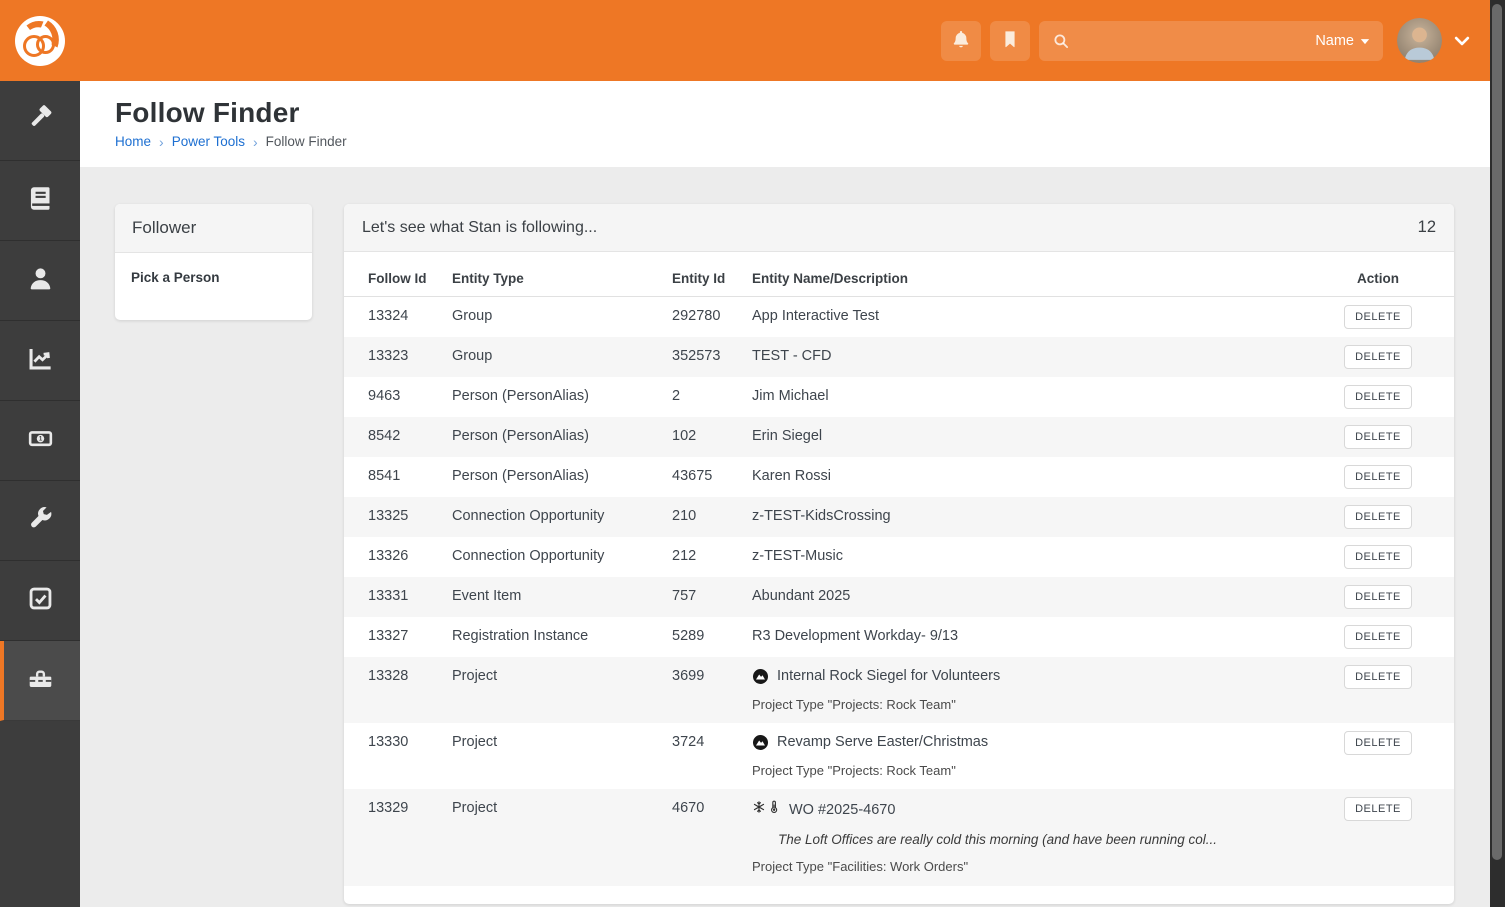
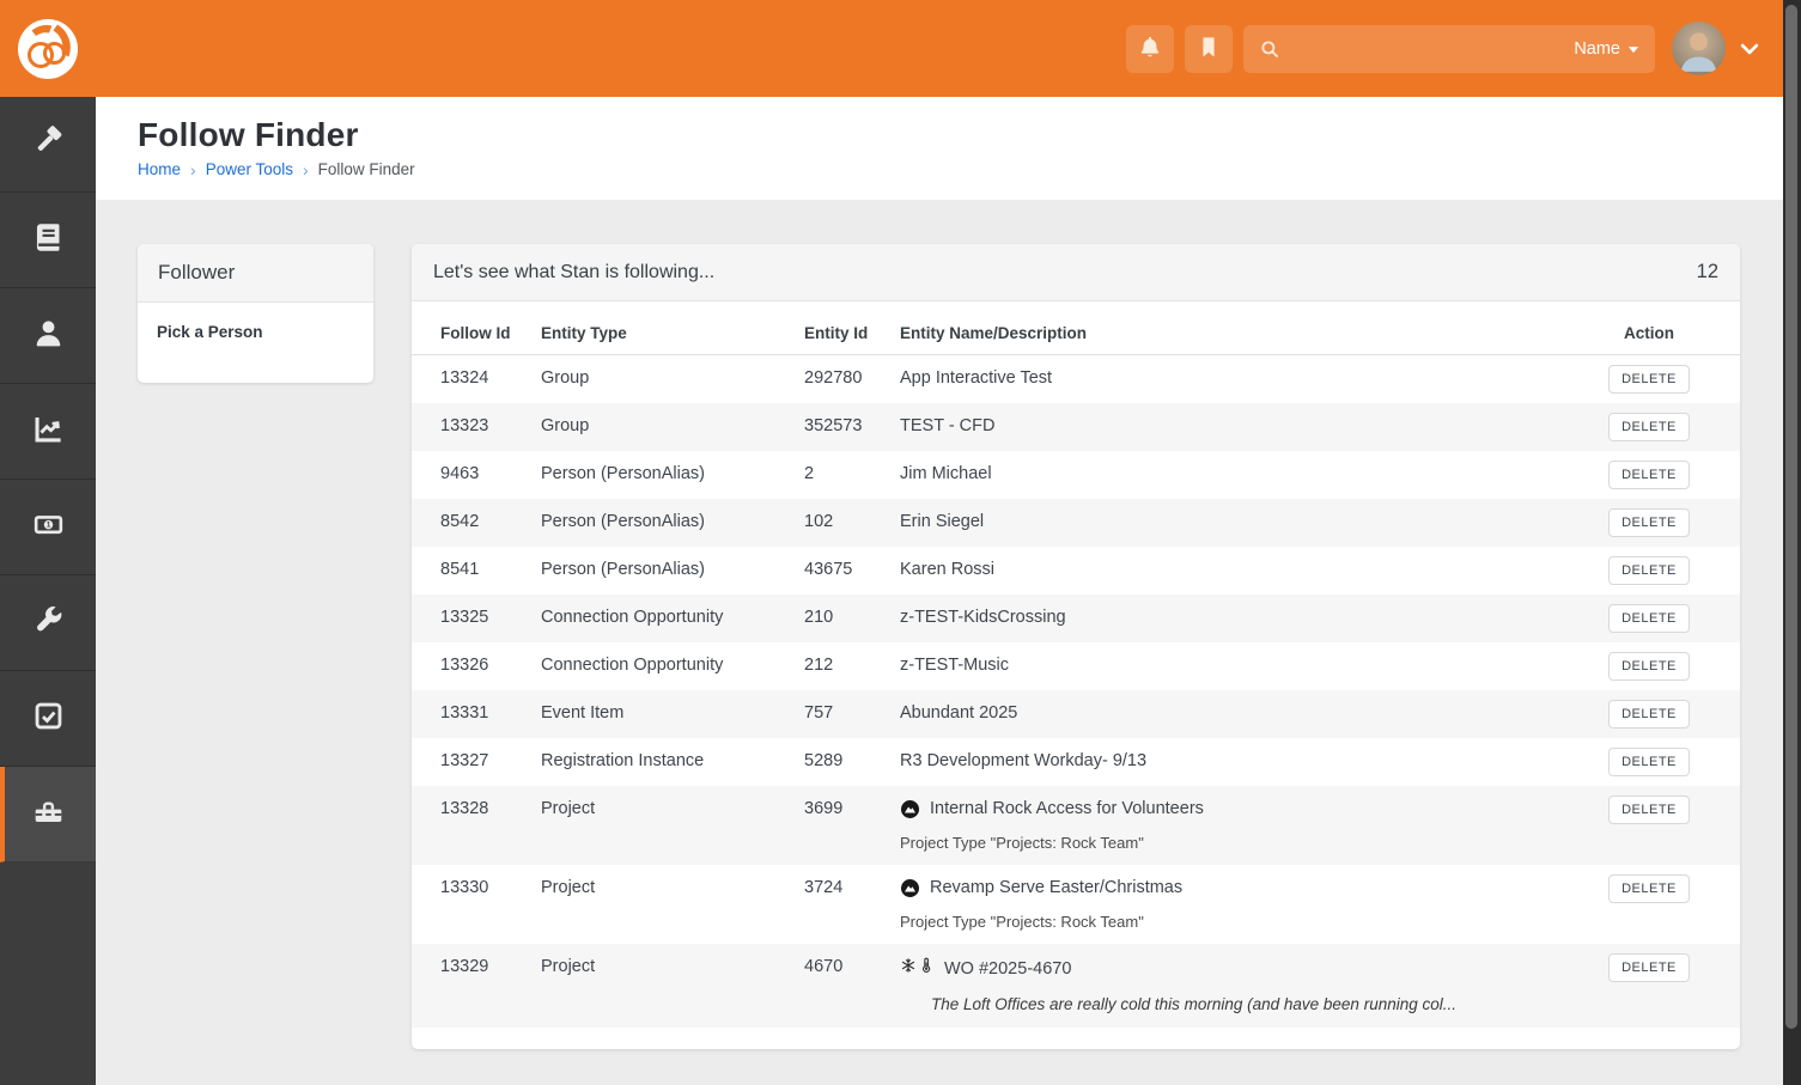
  Name
  Follow Finder
  Home
  ›
  Power Tools
  ›
  Follow Finder
  Follower
  Pick a Person
  Let's see what Stan is following...
  12
  Follow Id
  Entity Type
  Entity Id
  Entity Name/Description
  Action
  13324
  Group
  292780
  App Interactive Test
  DELETE
  13323
  Group
  352573
  TEST - CFD
  DELETE
  9463
  Person (PersonAlias)
  2
  Jim Michael
  DELETE
  8542
  Person (PersonAlias)
  102
  Erin Siegel
  DELETE
  8541
  Person (PersonAlias)
  43675
  Karen Rossi
  DELETE
  13325
  Connection Opportunity
  210
  z-TEST-KidsCrossing
  DELETE
  13326
  Connection Opportunity
  212
  z-TEST-Music
  DELETE
  13331
  Event Item
  757
  Abundant 2025
  DELETE
  13327
  Registration Instance
  5289
  R3 Development Workday- 9/13
  DELETE
  13328
  Project
  3699
- Internal Rock Siegel for Volunteers
+ Internal Rock Access for Volunteers
  Project Type "Projects: Rock Team"
  DELETE
  13330
  Project
  3724
  Revamp Serve Easter/Christmas
  Project Type "Projects: Rock Team"
  DELETE
  13329
  Project
  4670
  WO #2025-4670
  The Loft Offices are really cold this morning (and have been running col...
- Project Type "Facilities: Work Orders"
  DELETE
